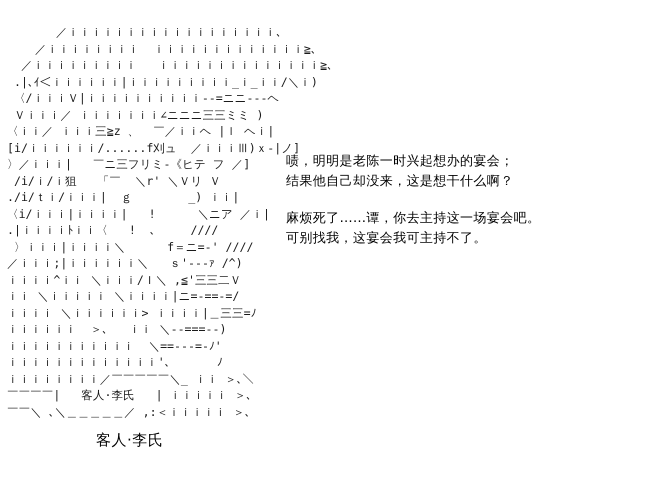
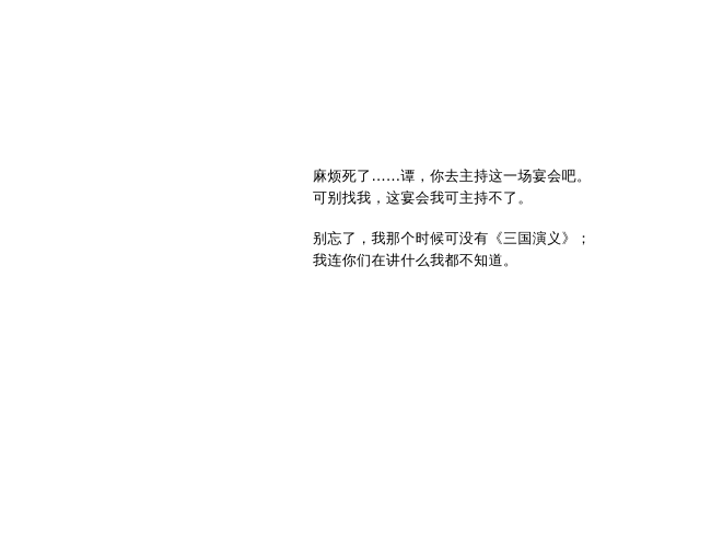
- ／ｉｉｉｉｉｉｉｉｉｉｉｉｉｉｉｉｉｉ､
- ／ｉｉｉｉｉｉｉｉ ｉｉｉｉｉｉｉｉｉｉｉｉｉ≧､
- ／ｉｉｉｉｉｉｉｉｉ ｉｉｉｉｉｉｉｉｉｉｉｉｉｉ≧､
- .|､ｲ＜ｉｉｉｉｉｉ|ｉｉｉｉｉｉｉｉｉ_ｉ_ｉｉ/＼ｉ)
- 〈/ｉｉｉＶ|ｉｉｉｉｉｉｉｉｉｉ--=ニニ---ヘ
- Ｖｉｉｉ／ ｉｉｉｉｉｉｉ∠ニニニ三三ミミ )
- 〈ｉｉ／ ｉｉｉ三≧z 、 ￣／ｉｉヘ |ｌ ヘｉ|
- [i/ｉｉｉｉｉｉ/......f刈ュ ／ｉｉｉⅢ)ｘ-|ノ]
- 〉／ｉｉｉ| ￣ニ三フリミ-《ヒテ フ ／]
- /i/ｉ/ｉ狙 「￣ ＼r' ＼Ｖリ Ｖ
- ./i/ｔｉ/ｉｉｉ| ｇ _) ｉｉ|
- 〈i/ｉｉｉ|ｉｉｉｉ| ! ＼ニア ／ｉ|
- .|ｉｉｉｉﾄｉｉ〈 ! ､ ////
- 〉ｉｉｉ|ｉｉｉｉ＼ f＝ニ=-' ////
- ／ｉｉｉ;|ｉｉｉｉｉｉ＼ ｓ'‐--ｧ /^)
- ｉｉｉｉ^ｉｉ ＼ｉｉｉ/Ｉ＼ ,≦'三三二Ｖ
- ｉｉ ＼ｉｉｉｉｉ ＼ｉｉｉｉ|ニ=-==-=/
- ｉｉｉｉ ＼ｉｉｉｉｉｉ> ｉｉｉｉ|＿三三=ﾉ
- ｉｉｉｉｉｉ ＞､ ｉｉ ＼--===--)
- ｉｉｉｉｉｉｉｉｉｉｉ ＼==---=-ﾉ'
- ｉｉｉｉｉｉｉｉｉｉｉｉｉ'､￣￣￣￣ﾉ
- ｉｉｉｉｉｉｉｉ／￣￣￣￣￣＼_ ｉｉ ＞､＼
- ￣￣￣￣| 客人·李氏 | ｉｉｉｉｉ ＞､
- ￣￣＼ ､＼＿＿＿＿＿／ ,:＜ｉｉｉｉｉ ＞､
- 客人·李氏
- 啧，明明是老陈一时兴起想办的宴会；
- 结果他自己却没来，这是想干什么啊？
  麻烦死了……谭，你去主持这一场宴会吧。
  可别找我，这宴会我可主持不了。
+ 别忘了，我那个时候可没有《三国演义》；
+ 我连你们在讲什么我都不知道。
